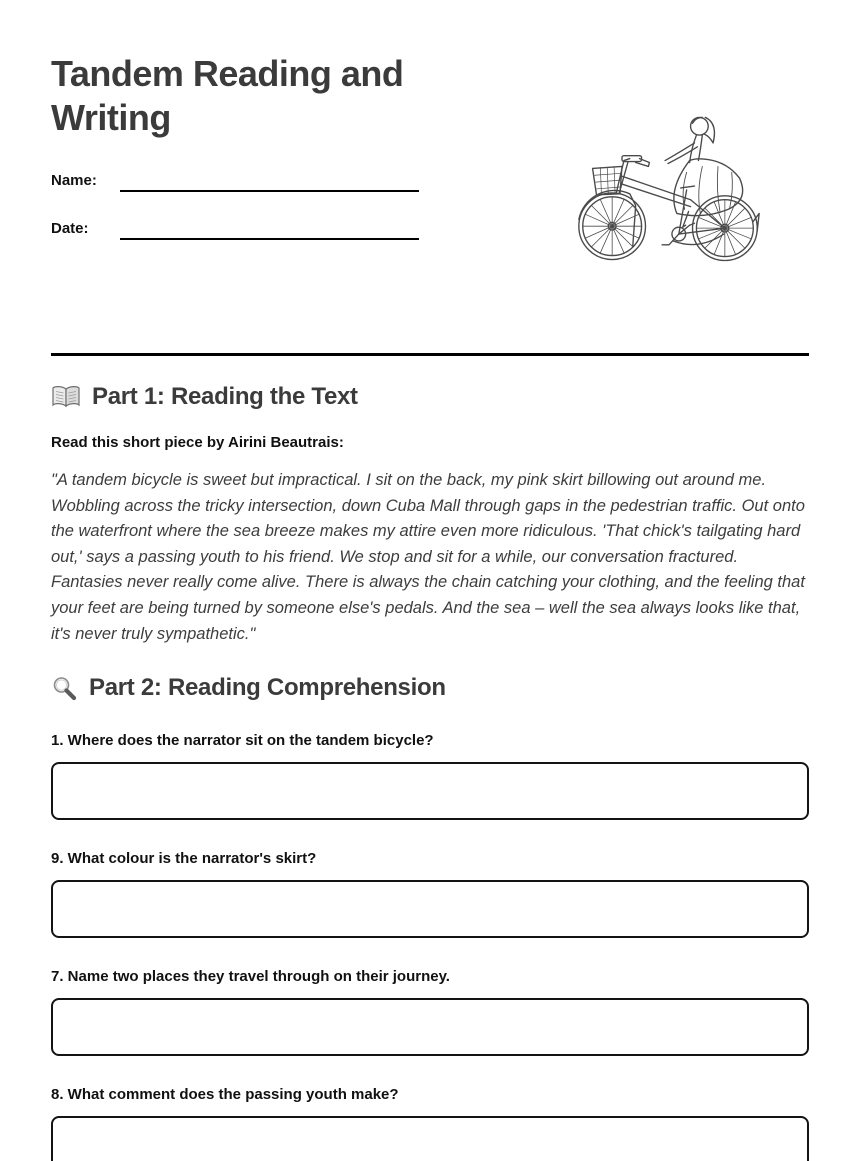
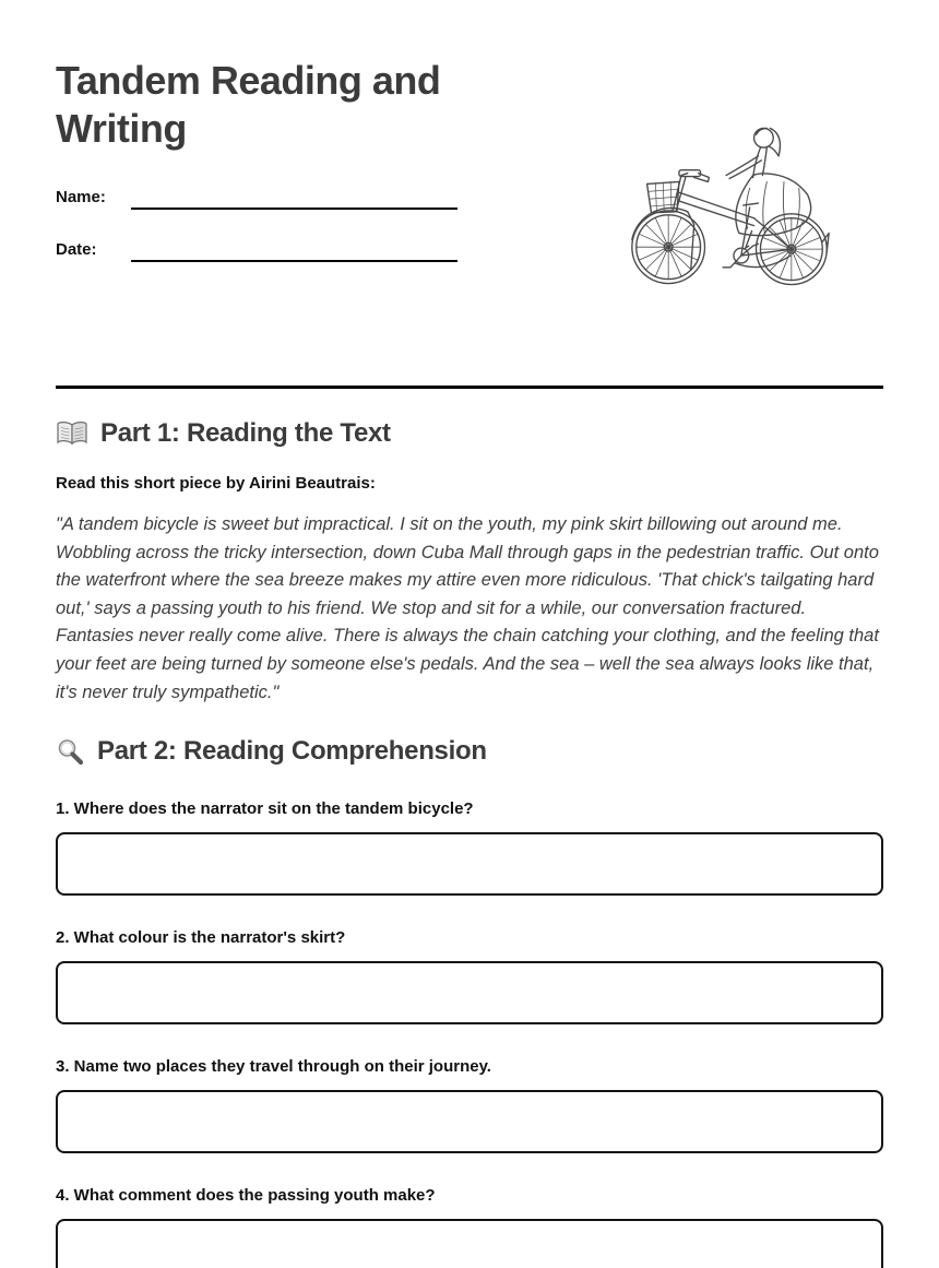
  Tandem Reading and Writing
  Name:
  Date:
  Part 1: Reading the Text
  Read this short piece by Airini Beautrais:
- "A tandem bicycle is sweet but impractical. I sit on the back, my pink skirt billowing out around me. Wobbling across the tricky intersection, down Cuba Mall through gaps in the pedestrian traffic. Out onto the waterfront where the sea breeze makes my attire even more ridiculous. 'That chick's tailgating hard out,' says a passing youth to his friend. We stop and sit for a while, our conversation fractured. Fantasies never really come alive. There is always the chain catching your clothing, and the feeling that your feet are being turned by someone else's pedals. And the sea – well the sea always looks like that, it's never truly sympathetic."
+ "A tandem bicycle is sweet but impractical. I sit on the youth, my pink skirt billowing out around me. Wobbling across the tricky intersection, down Cuba Mall through gaps in the pedestrian traffic. Out onto the waterfront where the sea breeze makes my attire even more ridiculous. 'That chick's tailgating hard out,' says a passing youth to his friend. We stop and sit for a while, our conversation fractured. Fantasies never really come alive. There is always the chain catching your clothing, and the feeling that your feet are being turned by someone else's pedals. And the sea – well the sea always looks like that, it's never truly sympathetic."
  Part 2: Reading Comprehension
  1. Where does the narrator sit on the tandem bicycle?
- 9. What colour is the narrator's skirt?
+ 2. What colour is the narrator's skirt?
- 7. Name two places they travel through on their journey.
+ 3. Name two places they travel through on their journey.
- 8. What comment does the passing youth make?
+ 4. What comment does the passing youth make?
